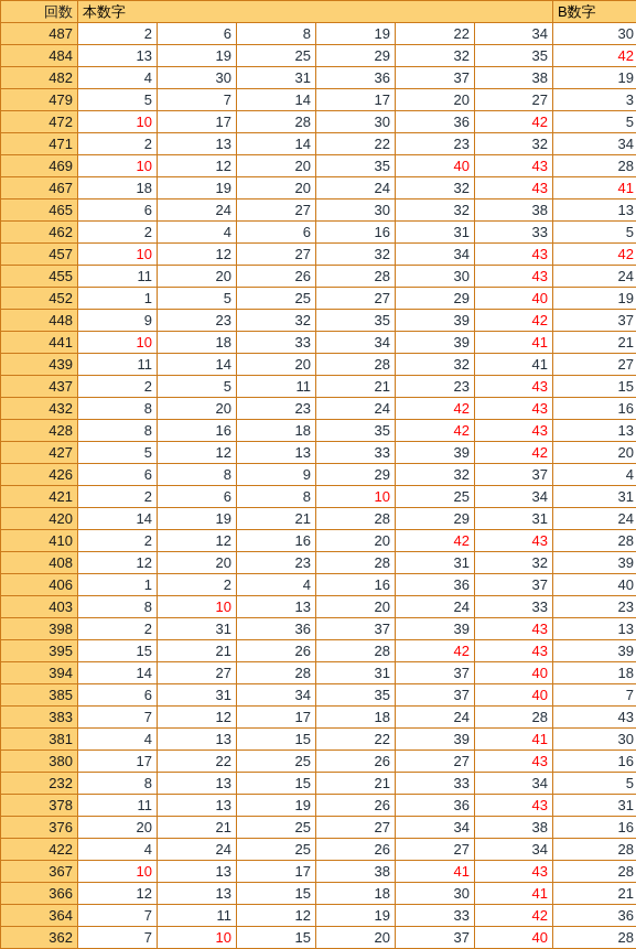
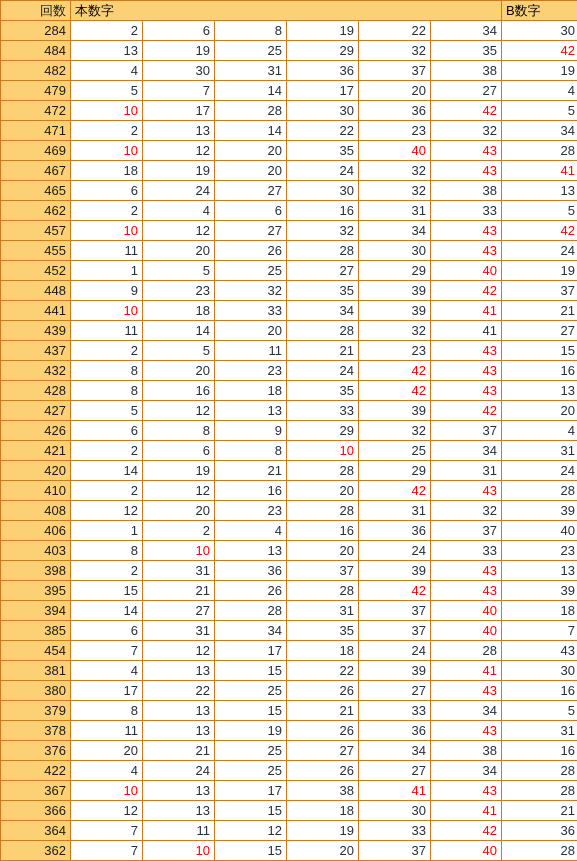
  回数	本数字	B数字
- 487	2	6	8	19	22	34	30
+ 284	2	6	8	19	22	34	30
  484	13	19	25	29	32	35	42
  482	4	30	31	36	37	38	19
- 479	5	7	14	17	20	27	3
+ 479	5	7	14	17	20	27	4
  472	10	17	28	30	36	42	5
  471	2	13	14	22	23	32	34
  469	10	12	20	35	40	43	28
  467	18	19	20	24	32	43	41
  465	6	24	27	30	32	38	13
  462	2	4	6	16	31	33	5
  457	10	12	27	32	34	43	42
  455	11	20	26	28	30	43	24
  452	1	5	25	27	29	40	19
  448	9	23	32	35	39	42	37
  441	10	18	33	34	39	41	21
  439	11	14	20	28	32	41	27
  437	2	5	11	21	23	43	15
  432	8	20	23	24	42	43	16
  428	8	16	18	35	42	43	13
  427	5	12	13	33	39	42	20
  426	6	8	9	29	32	37	4
  421	2	6	8	10	25	34	31
  420	14	19	21	28	29	31	24
  410	2	12	16	20	42	43	28
  408	12	20	23	28	31	32	39
  406	1	2	4	16	36	37	40
  403	8	10	13	20	24	33	23
  398	2	31	36	37	39	43	13
  395	15	21	26	28	42	43	39
  394	14	27	28	31	37	40	18
  385	6	31	34	35	37	40	7
- 383	7	12	17	18	24	28	43
+ 454	7	12	17	18	24	28	43
  381	4	13	15	22	39	41	30
  380	17	22	25	26	27	43	16
- 232	8	13	15	21	33	34	5
+ 379	8	13	15	21	33	34	5
  378	11	13	19	26	36	43	31
  376	20	21	25	27	34	38	16
  422	4	24	25	26	27	34	28
  367	10	13	17	38	41	43	28
  366	12	13	15	18	30	41	21
  364	7	11	12	19	33	42	36
  362	7	10	15	20	37	40	28
